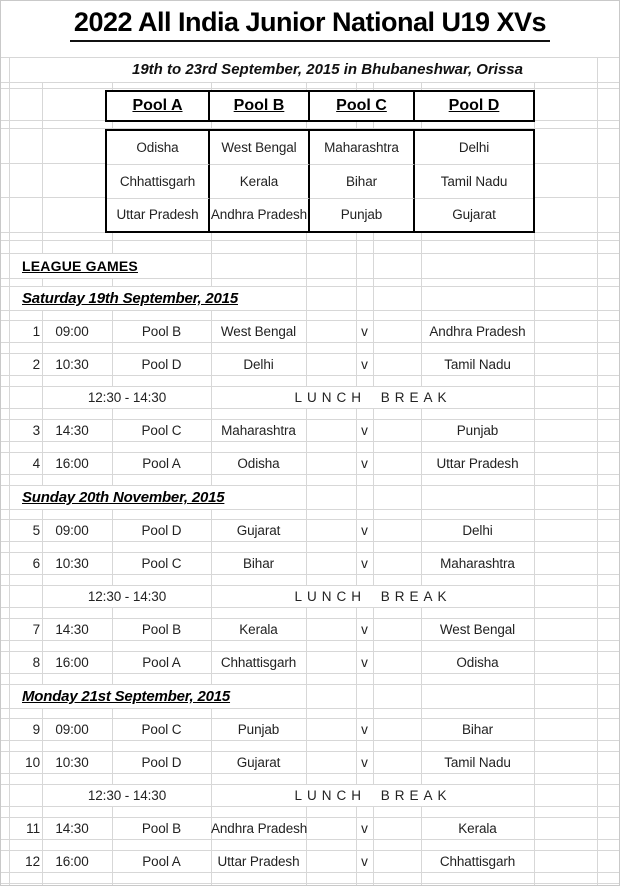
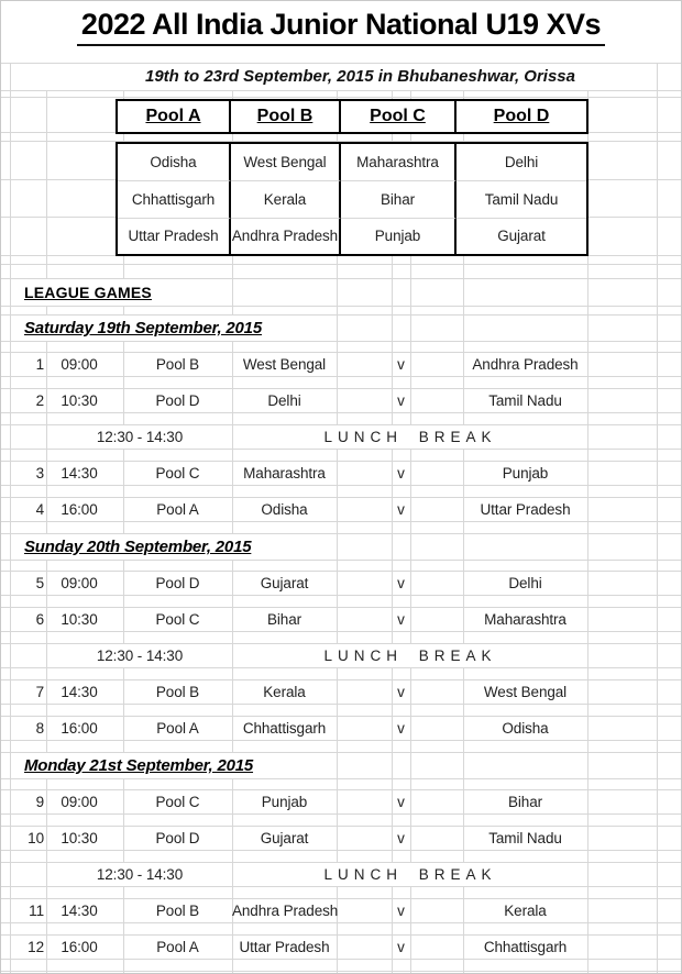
  2022 All India Junior National U19 XVs
  19th to 23rd September, 2015 in Bhubaneshwar, Orissa
  LEAGUE GAMES
  Saturday 19th September, 2015
  1
  09:00
  Pool B
  West Bengal
  v
  Andhra Pradesh
  2
  10:30
  Pool D
  Delhi
  v
  Tamil Nadu
  12:30 - 14:30
  LUNCH BREAK
  3
  14:30
  Pool C
  Maharashtra
  v
  Punjab
  4
  16:00
  Pool A
  Odisha
  v
  Uttar Pradesh
- Sunday 20th November, 2015
+ Sunday 20th September, 2015
  5
  09:00
  Pool D
  Gujarat
  v
  Delhi
  6
  10:30
  Pool C
  Bihar
  v
  Maharashtra
  12:30 - 14:30
  LUNCH BREAK
  7
  14:30
  Pool B
  Kerala
  v
  West Bengal
  8
  16:00
  Pool A
  Chhattisgarh
  v
  Odisha
  Monday 21st September, 2015
  9
  09:00
  Pool C
  Punjab
  v
  Bihar
  10
  10:30
  Pool D
  Gujarat
  v
  Tamil Nadu
  12:30 - 14:30
  LUNCH BREAK
  11
  14:30
  Pool B
  Andhra Pradesh
  v
  Kerala
  12
  16:00
  Pool A
  Uttar Pradesh
  v
  Chhattisgarh
  Pool A
  Pool B
  Pool C
  Pool D
  Odisha
  West Bengal
  Maharashtra
  Delhi
  Chhattisgarh
  Kerala
  Bihar
  Tamil Nadu
  Uttar Pradesh
  Andhra Pradesh
  Punjab
  Gujarat
